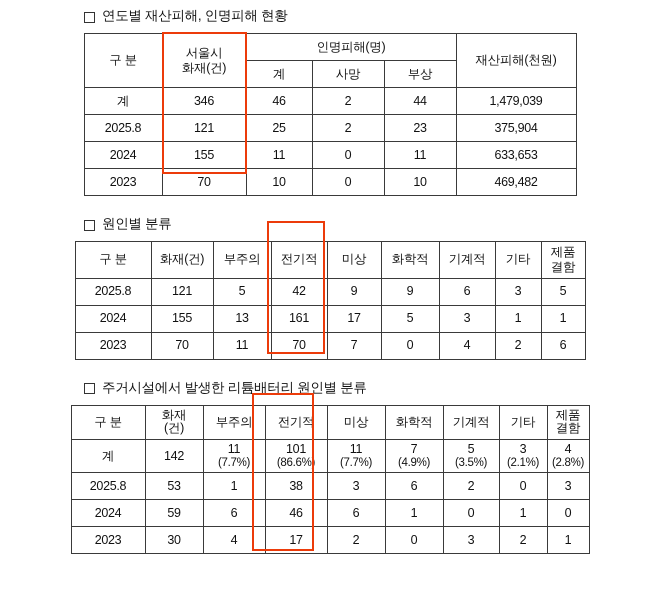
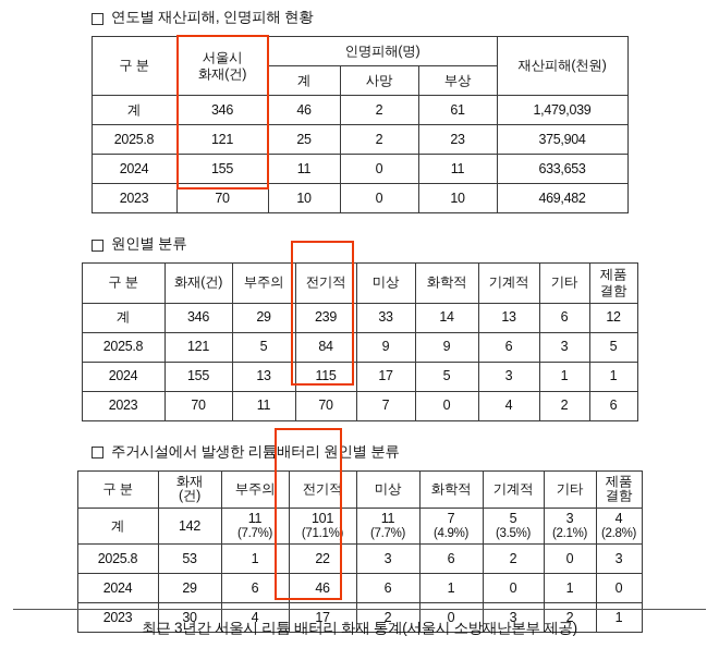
  연도별 재산피해, 인명피해 현황
  구 분	서울시 화재(건)	인명피해(명)	재산피해(천원)
  계	사망	부상
- 계	346	46	2	44	1,479,039
+ 계	346	46	2	61	1,479,039
  2025.8	121	25	2	23	375,904
  2024	155	11	0	11	633,653
  2023	70	10	0	10	469,482
  원인별 분류
  구 분	화재(건)	부주의	전기적	미상	화학적	기계적	기타	제품 결함
+ 계	346	29	239	33	14	13	6	12
- 2025.8	121	5	42	9	9	6	3	5
+ 2025.8	121	5	84	9	9	6	3	5
- 2024	155	13	161	17	5	3	1	1
+ 2024	155	13	115	17	5	3	1	1
  2023	70	11	70	7	0	4	2	6
  주거시설에서 발생한 리튬배터리 원인별 분류
  구 분	화재 (건)	부주의	전기적	미상	화학적	기계적	기타	제품 결함
- 계	142	11 (7.7%)	101 (86.6%)	11 (7.7%)	7 (4.9%)	5 (3.5%)	3 (2.1%)	4 (2.8%)
+ 계	142	11 (7.7%)	101 (71.1%)	11 (7.7%)	7 (4.9%)	5 (3.5%)	3 (2.1%)	4 (2.8%)
- 2025.8	53	1	38	3	6	2	0	3
+ 2025.8	53	1	22	3	6	2	0	3
- 2024	59	6	46	6	1	0	1	0
+ 2024	29	6	46	6	1	0	1	0
  2023	30	4	17	2	0	3	2	1
+ 최근 3년간 서울시 리튬 배터리 화재 통계(서울시 소방재난본부 제공)
